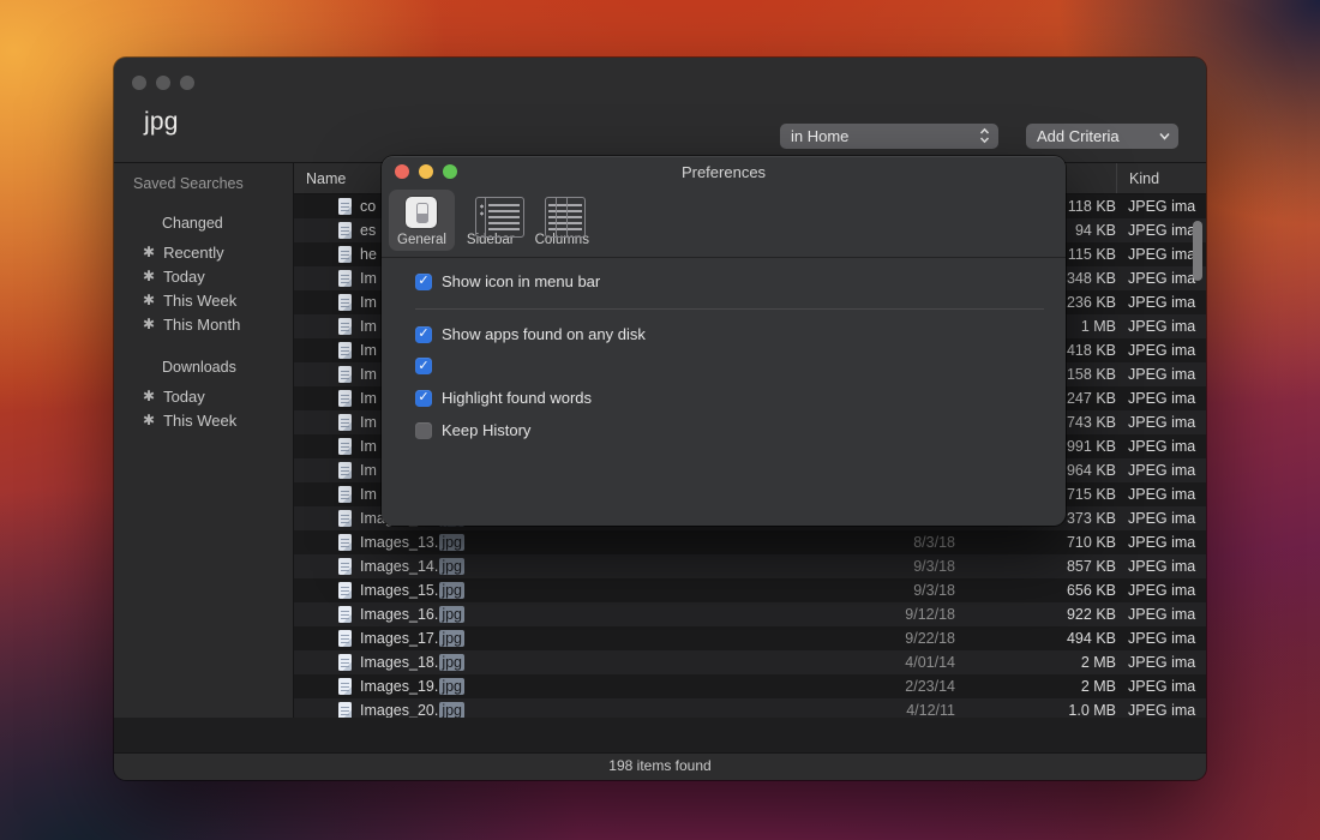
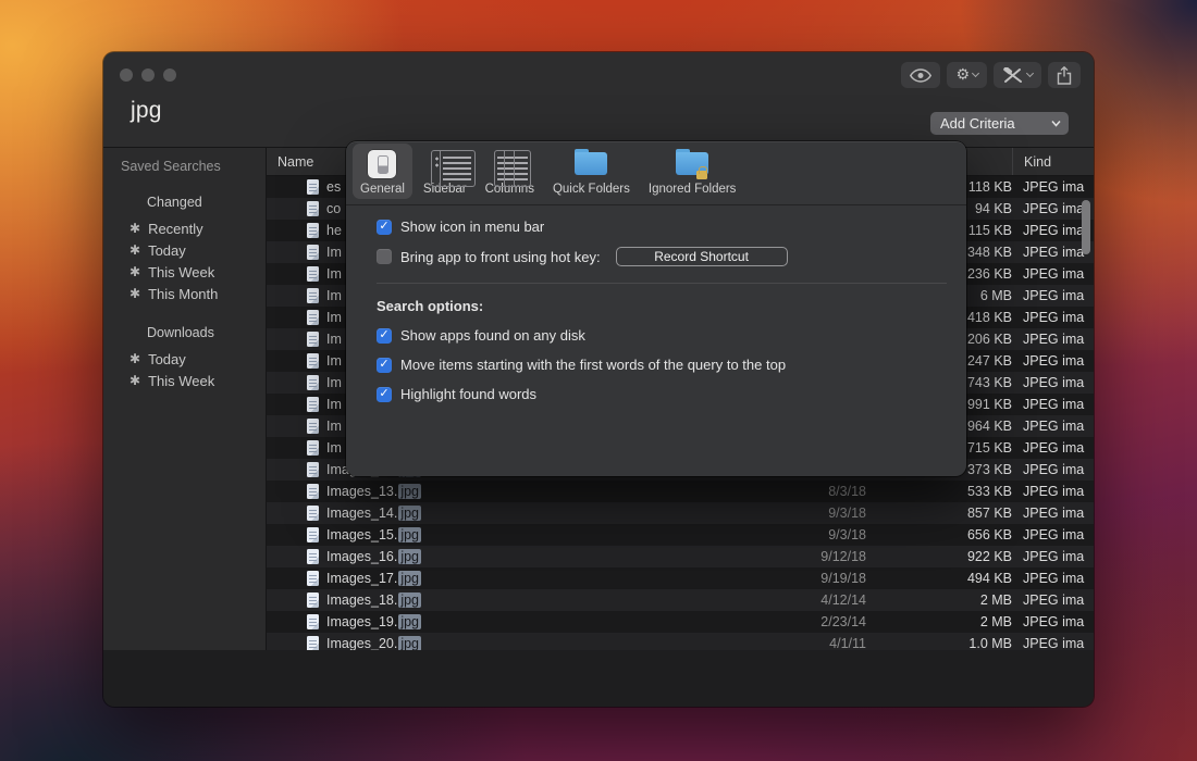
+ ⚙
  jpg
- in Home
  Add Criteria
  Saved Searches
  Changed
  ✱
  Recently
  ✱
  Today
  ✱
  This Week
  ✱
  This Month
  Downloads
  ✱
  Today
  ✱
  This Week
  Name
  Kind
- co
+ es
  118 KB
  JPEG ima
- es
+ co
  94 KB
  JPEG ima
  he
  115 KB
  JPEG ima
  Im
  348 KB
  JPEG ima
  Im
  236 KB
  JPEG ima
  Im
- 1 MB
+ 6 MB
  JPEG ima
  Im
  418 KB
  JPEG ima
  Im
- 158 KB
+ 206 KB
  JPEG ima
  Im
  247 KB
  JPEG ima
  Im
  743 KB
  JPEG ima
  Im
  991 KB
  JPEG ima
  Im
  964 KB
  JPEG ima
  Im
  715 KB
  JPEG ima
  373 KB
  JPEG ima
  Images_13.
  jpg
  8/3/18
- 710 KB
+ 533 KB
  JPEG ima
  Images_14.
  jpg
  9/3/18
  857 KB
  JPEG ima
  Images_15.
  jpg
  9/3/18
  656 KB
  JPEG ima
  Images_16.
  jpg
  9/12/18
  922 KB
  JPEG ima
  Images_17.
  jpg
- 9/22/18
+ 9/19/18
  494 KB
  JPEG ima
  Images_18.
  jpg
- 4/01/14
+ 4/12/14
  2 MB
  JPEG ima
  Images_19.
  jpg
  2/23/14
  2 MB
  JPEG ima
  Images_20.
  jpg
- 4/12/11
+ 4/1/11
  1.0 MB
  JPEG ima
- 198 items found
- Preferences
  General
  Sidebar
  Columns
+ Quick Folders
+ Ignored Folders
  ✓
  Show icon in menu bar
+ Bring app to front using hot key:
+ Record Shortcut
+ Search options:
  ✓
  Show apps found on any disk
  ✓
+ Move items starting with the first words of the query to the top
  ✓
  Highlight found words
- Keep History
